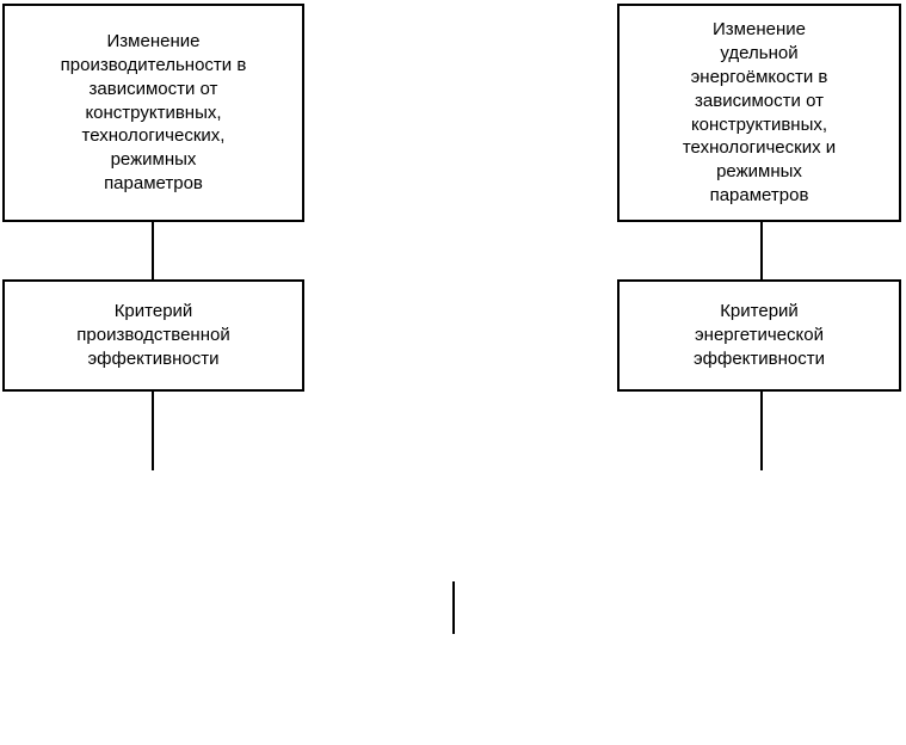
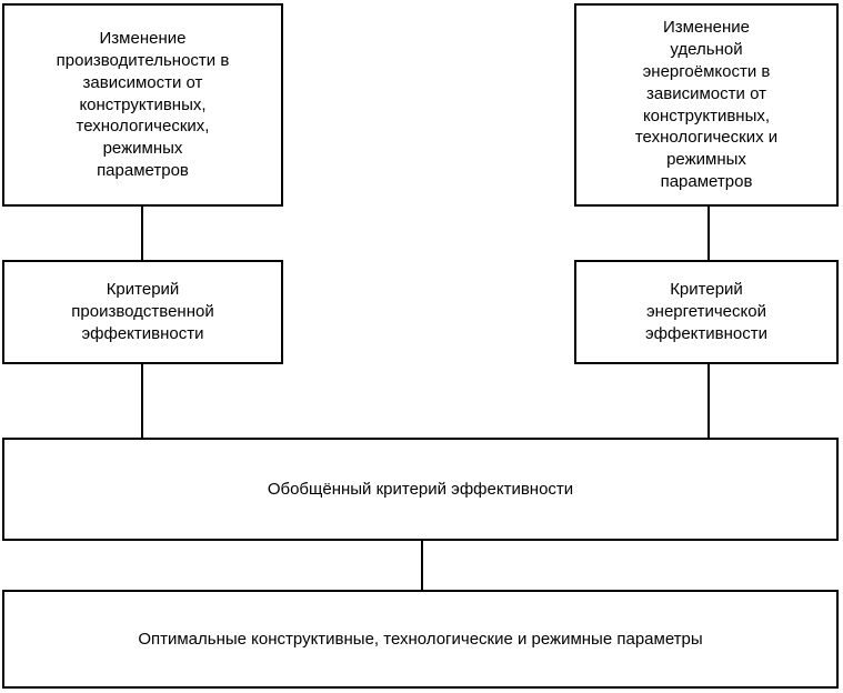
  Изменение
  производительности в
  зависимости от
  конструктивных,
  технологических,
  режимных
  параметров
  Изменение
  удельной
  энергоёмкости в
  зависимости от
  конструктивных,
  технологических и
  режимных
  параметров
  Критерий
  производственной
  эффективности
  Критерий
  энергетической
  эффективности
+ Обобщённый критерий эффективности
+ Оптимальные конструктивные, технологические и режимные параметры
